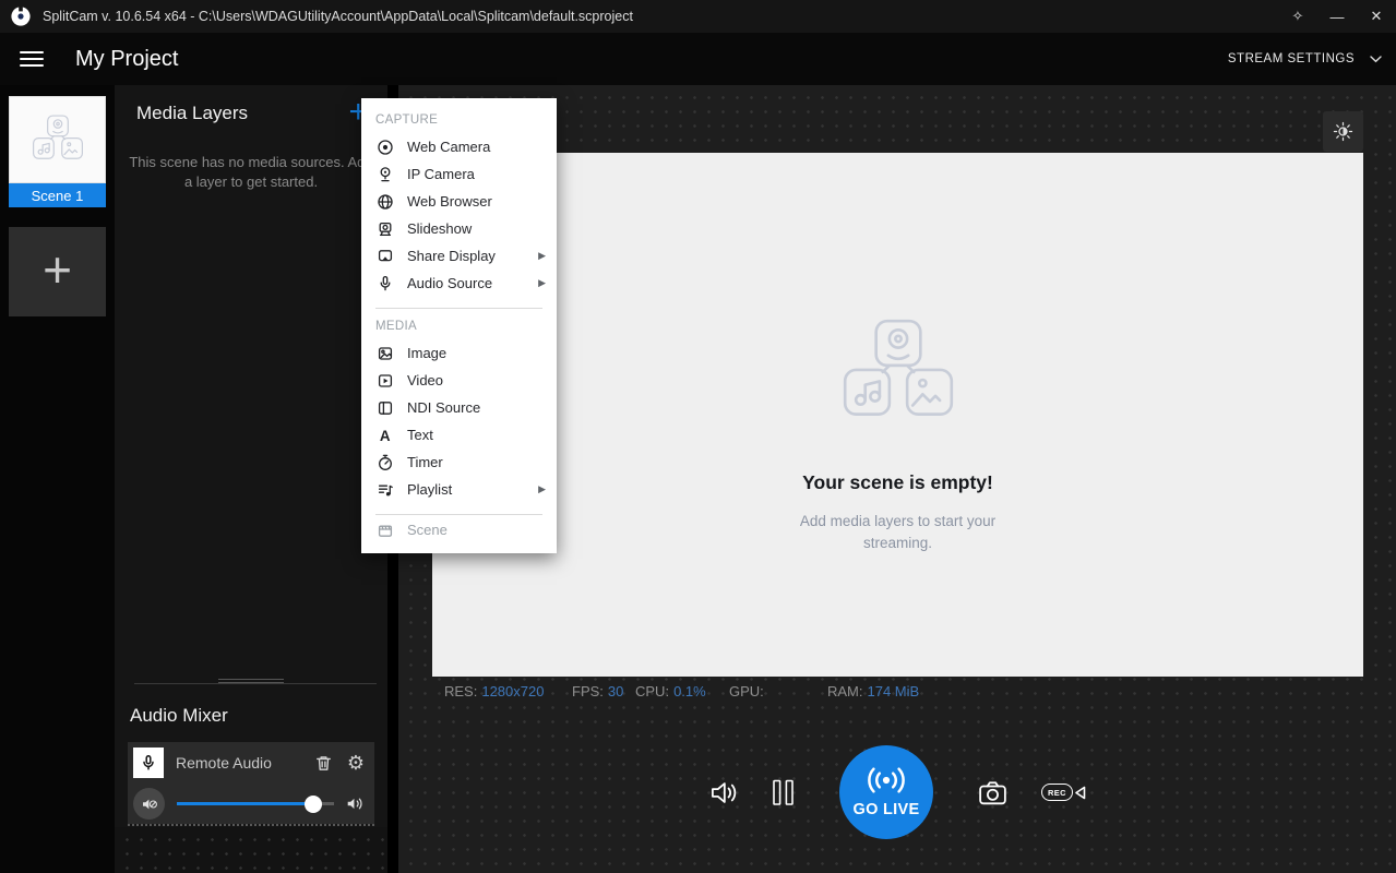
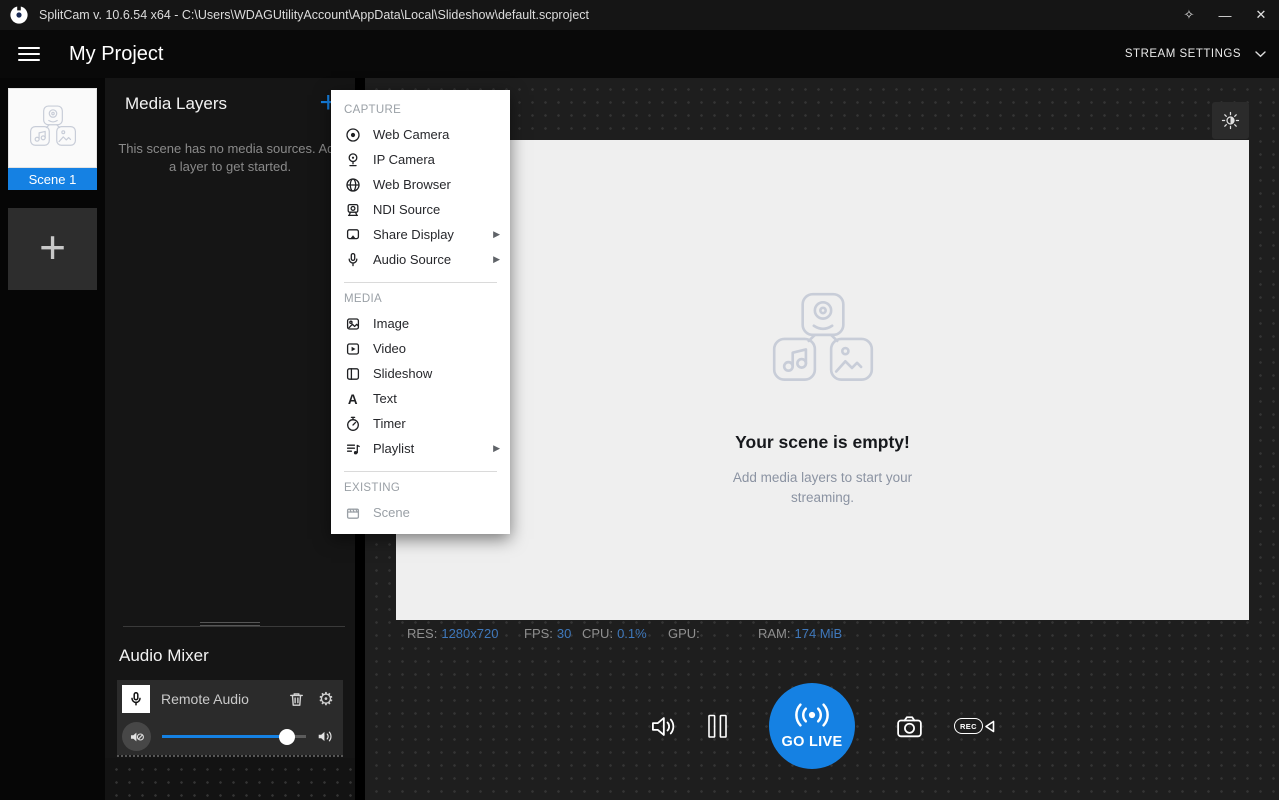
- SplitCam v. 10.6.54 x64 - C:\Users\WDAGUtilityAccount\AppData\Local\Splitcam\default.scproject
+ SplitCam v. 10.6.54 x64 - C:\Users\WDAGUtilityAccount\AppData\Local\Slideshow\default.scproject
  ✧
  —
  ✕
  My Project
  STREAM SETTINGS
  Scene 1
  +
  Media Layers
  +
  This scene has no media sources. A a layer to get started.
  Audio Mixer
  Remote Audio
  ⚙
  Your scene is empty!
  Add media layers to start your streaming.
  RES: 1280x720
  FPS: 30
  CPU: 0.1%
  GPU:
  RAM: 174 MiB
  GO LIVE
  REC
  CAPTURE
  Web Camera
  IP Camera
  Web Browser
- Slideshow
+ NDI Source
  Share Display
  ▶
  Audio Source
  ▶
  MEDIA
  Image
  Video
- NDI Source
+ Slideshow
  A
  Text
  Timer
  Playlist
  ▶
+ EXISTING
  Scene
